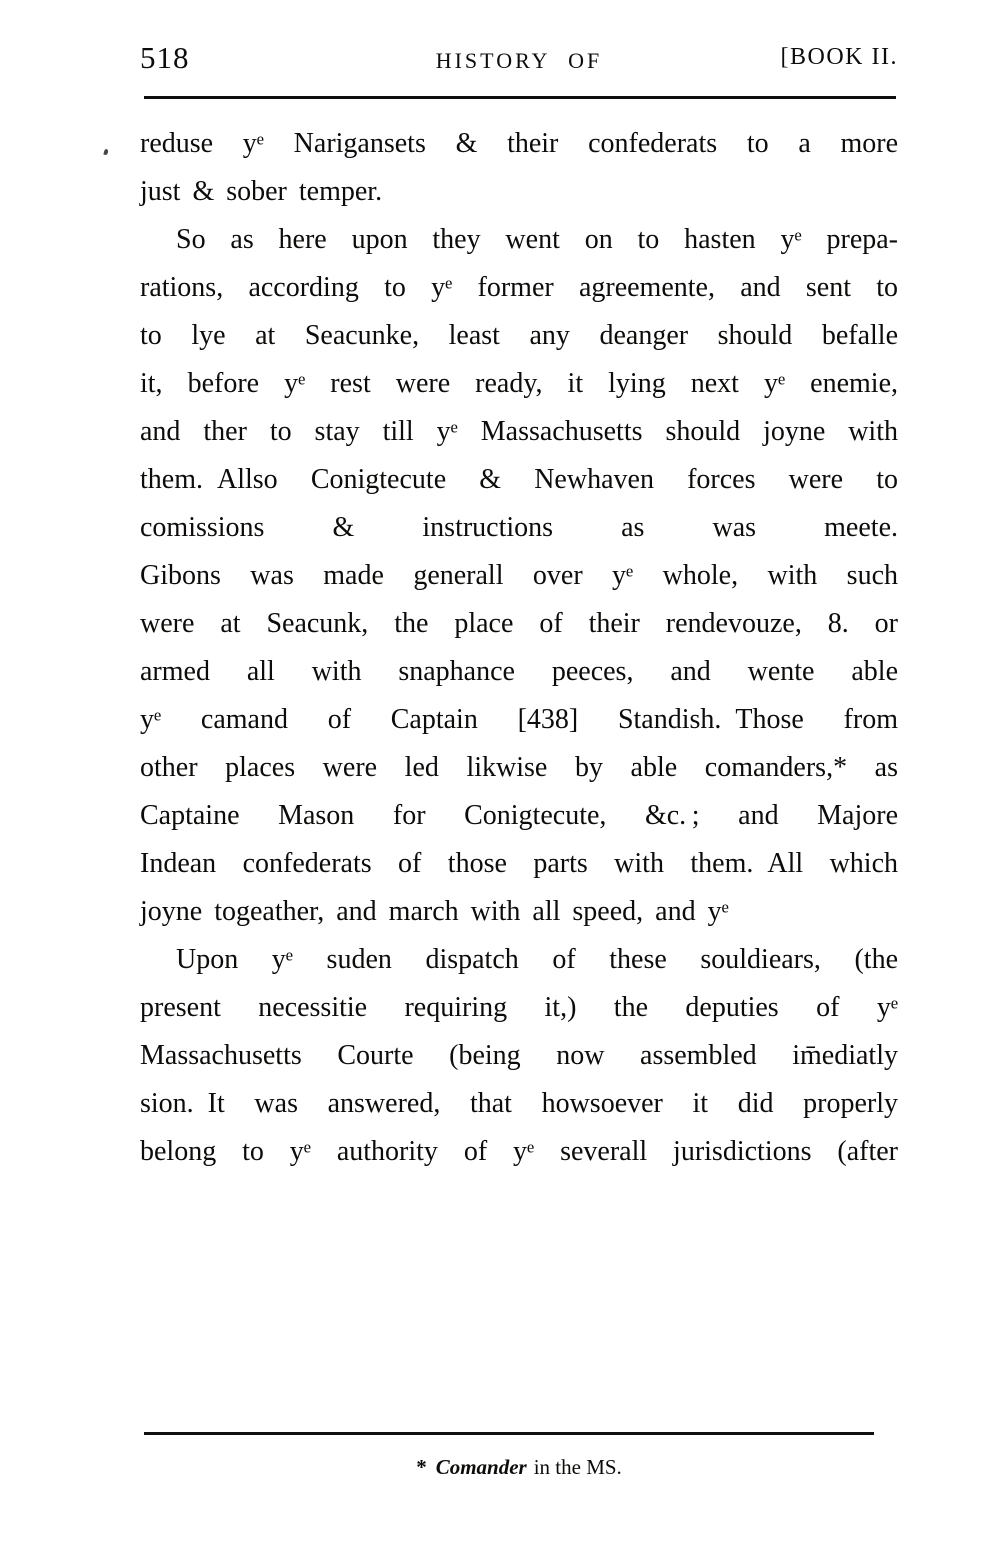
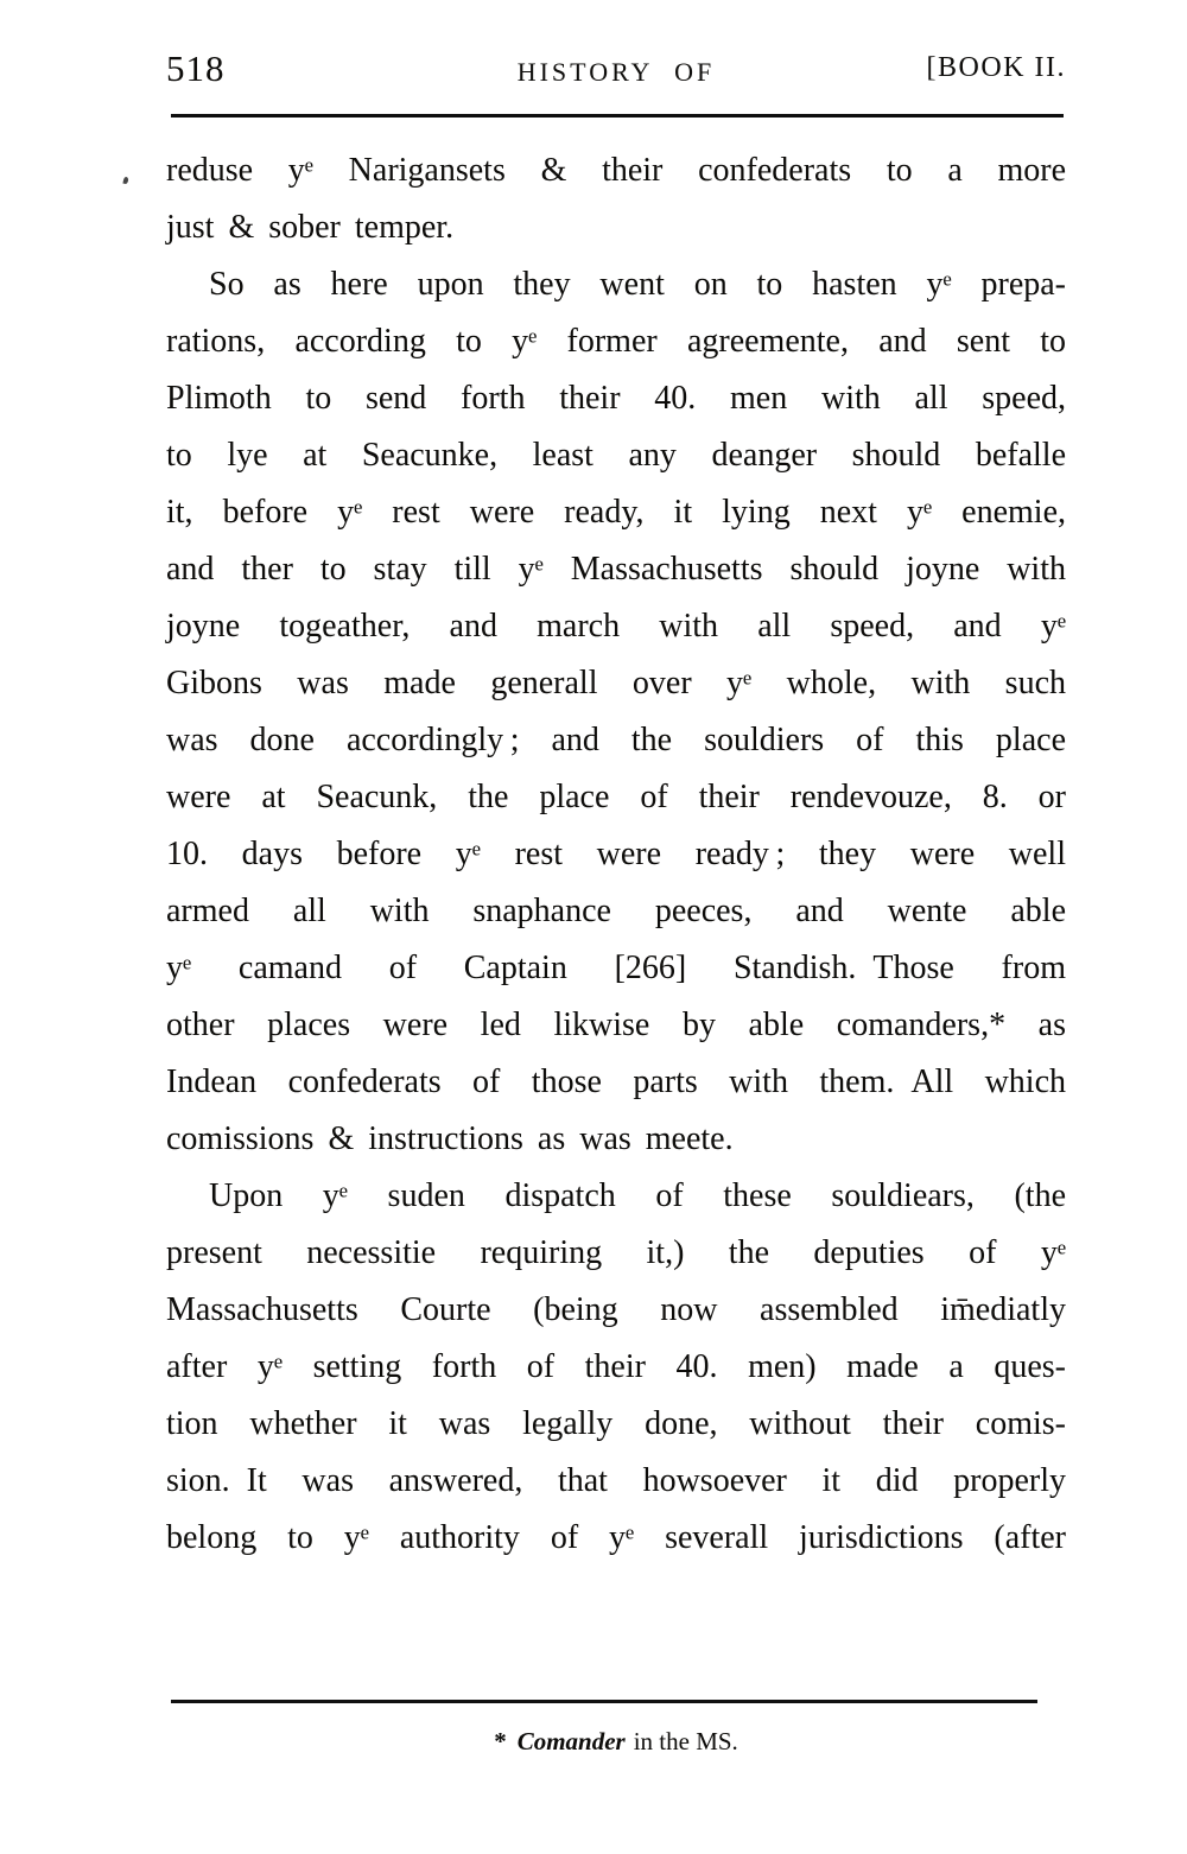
  518
  HISTORY OF
  [BOOK II.
  reduse yᵉ Narigansets & their confederats to a more
  just & sober temper.
  So as here upon they went on to hasten yᵉ prepa-
  rations, according to yᵉ former agreemente, and sent to
+ Plimoth to send forth their 40. men with all speed,
  to lye at Seacunke, least any deanger should befalle
  it, before yᵉ rest were ready, it lying next yᵉ enemie,
  and ther to stay till yᵉ Massachusetts should joyne with
- them. Allso Conigtecute & Newhaven forces were to
- comissions & instructions as was meete.
+ joyne togeather, and march with all speed, and yᵉ
  Gibons was made generall over yᵉ whole, with such
+ was done accordingly ; and the souldiers of this place
  were at Seacunk, the place of their rendevouze, 8. or
+ 10. days before yᵉ rest were ready ; they were well
  armed all with snaphance peeces, and wente able
- yᵉ camand of Captain [438] Standish. Those from
+ yᵉ camand of Captain [266] Standish. Those from
  other places were led likwise by able comanders,* as
- Captaine Mason for Conigtecute, &c. ; and Majore
  Indean confederats of those parts with them. All which
- joyne togeather, and march with all speed, and yᵉ
+ comissions & instructions as was meete.
  Upon yᵉ suden dispatch of these souldiears, (the
  present necessitie requiring it,) the deputies of yᵉ
  Massachusetts Courte (being now assembled im̄ediatly
+ after yᵉ setting forth of their 40. men) made a ques-
+ tion whether it was legally done, without their comis-
  sion. It was answered, that howsoever it did properly
  belong to yᵉ authority of yᵉ severall jurisdictions (after
  * Comander in the MS.
